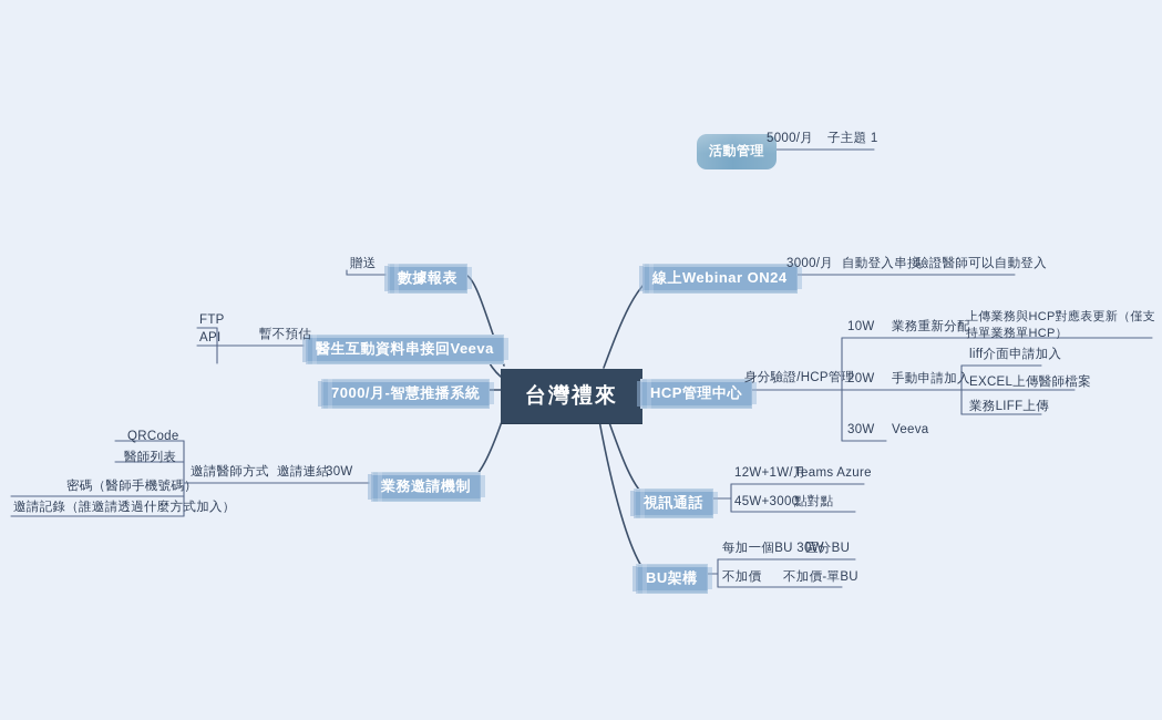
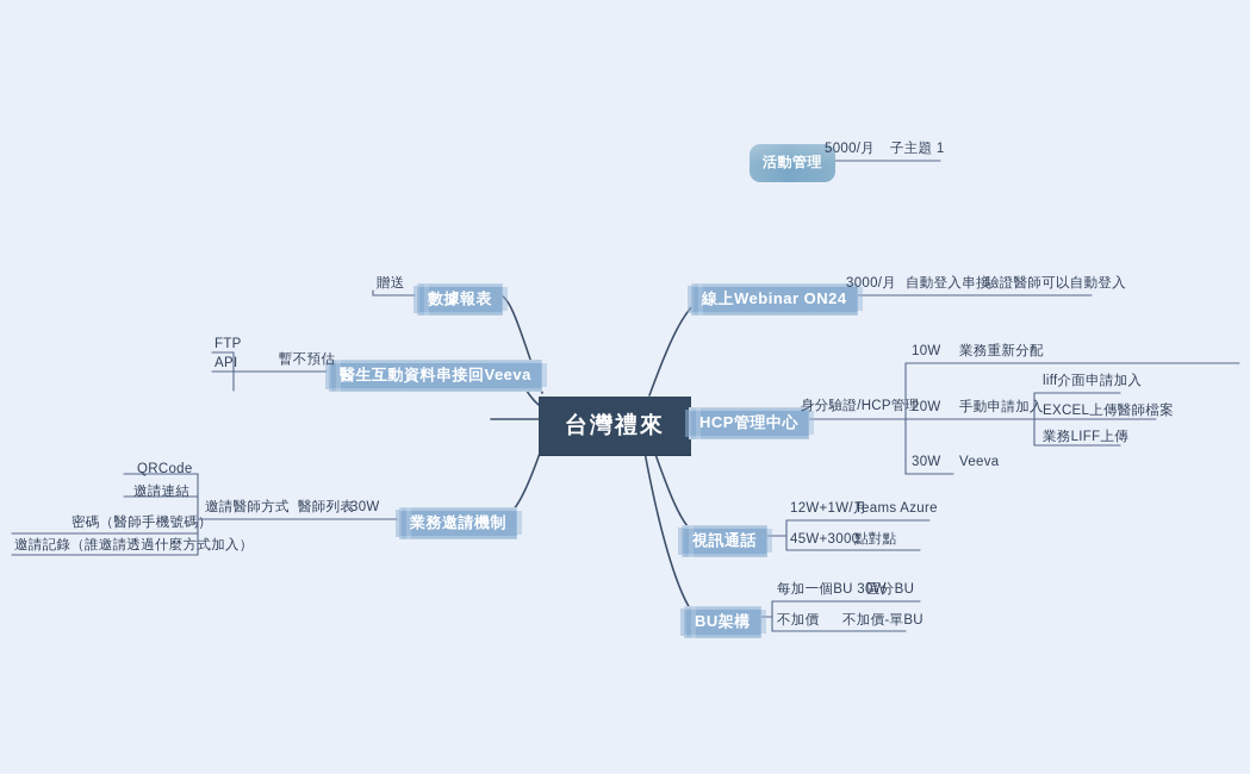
  台灣禮來
  活動管理
  5000/月
  子主題 1
  數據報表
  贈送
  醫生互動資料串接回Veeva
  暫不預估
  FTP
  API
- 7000/月-智慧推播系統
  業務邀請機制
  30W
- 邀請連結
+ 醫師列表
  邀請醫師方式
  QRCode
- 醫師列表
+ 邀請連結
  密碼（醫師手機號碼）
  邀請記錄（誰邀請透過什麼方式加入）
  線上Webinar ON24
  3000/月
  自動登入串接
  驗證醫師可以自動登入
  HCP管理中心
  身分驗證/HCP管理
  10W
  業務重新分配
- 上傳業務與HCP對應表更新（僅支持單業務單HCP）
  20W
  手動申請加入
  liff介面申請加入
  EXCEL上傳醫師檔案
  業務LIFF上傳
  30W
  Veeva
  視訊通話
  12W+1W/月
  Teams Azure
  45W+3000
  點對點
  BU架構
  每加一個BU 30W
  區分BU
  不加價
  不加價-單BU
